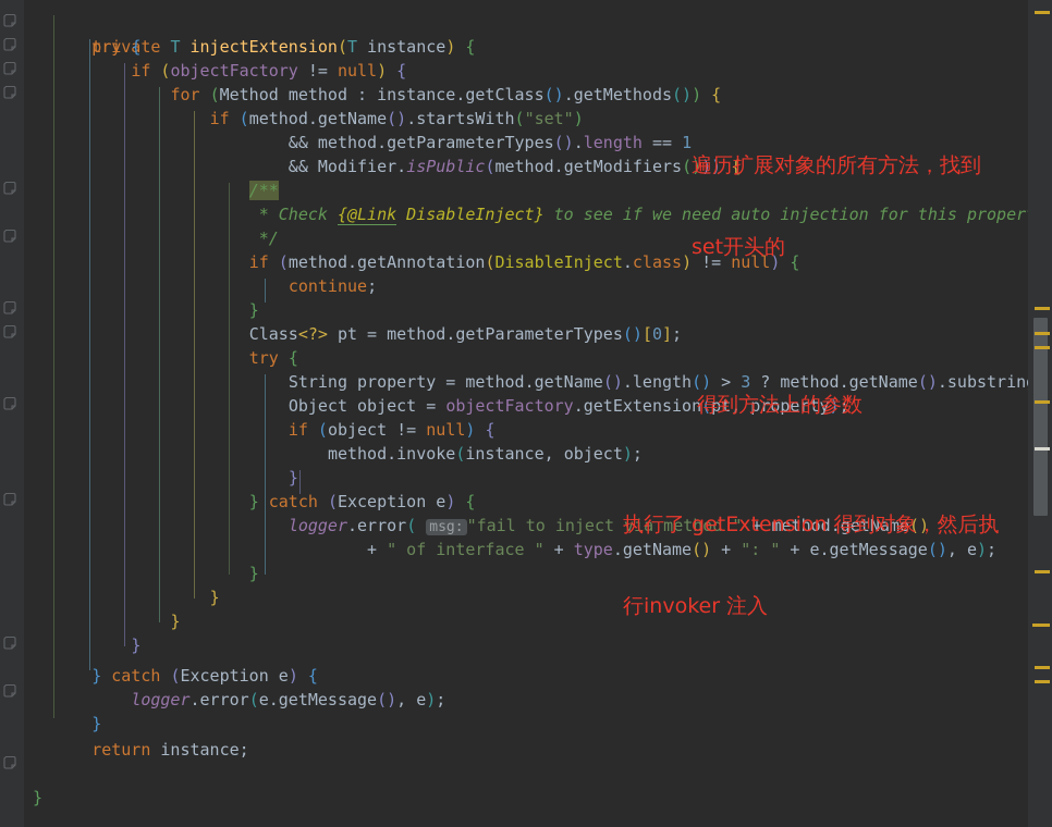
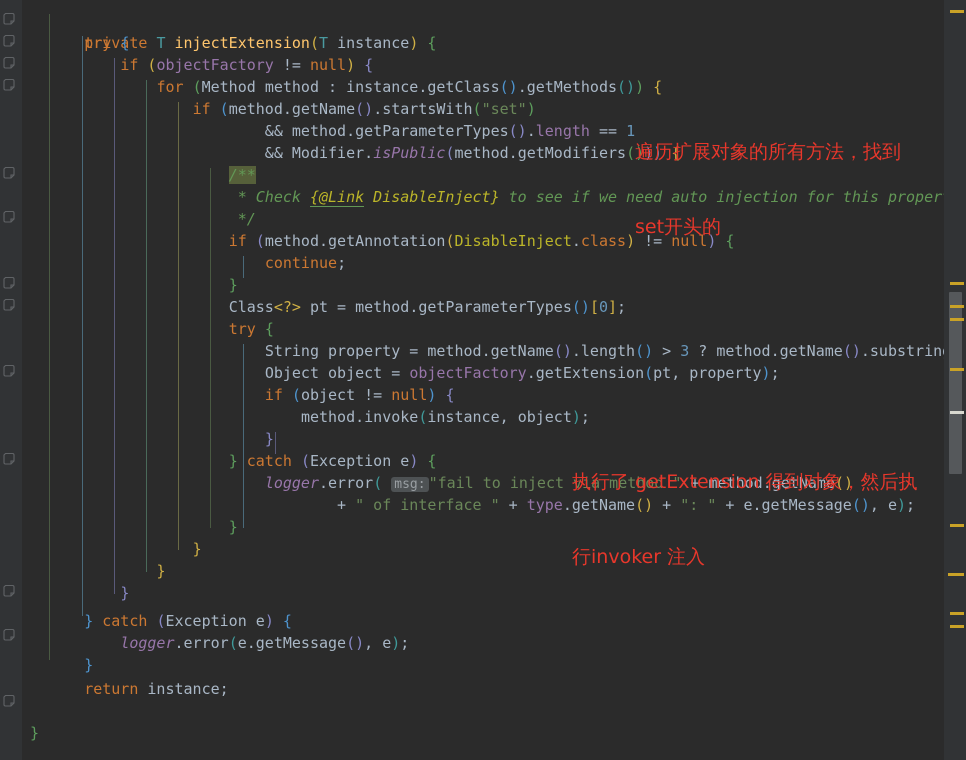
  private T injectExtension(T instance) {
  try {
  if (objectFactory != null) {
  for (Method method : instance.getClass().getMethods()) {
  if (method.getName().startsWith("set")
  && method.getParameterTypes().length == 1
  && Modifier.isPublic(method.getModifiers())) {
  /**
  * Check {@Link DisableInject} to see if we need auto injection for this proper
  */
  if (method.getAnnotation(DisableInject.class) != null) {
  continue;
  }
  Class<?> pt = method.getParameterTypes()[0];
  try {
  String property = method.getName().length() > 3 ? method.getName().substrin
  Object object = objectFactory.getExtension(pt, property);
  if (object != null) {
  method.invoke(instance, object);
  }
  } catch (Exception e) {
  logger.error( msg: "fail to inject via method " + method.getName()
  + " of interface " + type.getName() + ": " + e.getMessage(), e);
  }
  }
  }
  }
  } catch (Exception e) {
  logger.error(e.getMessage(), e);
  }
  return instance;
  }
  遍历扩展对象的所有方法，找到
  set开头的
- 得到方法上的参数
  执行了 getExtension 得到对象，然后执
  行invoker 注入
